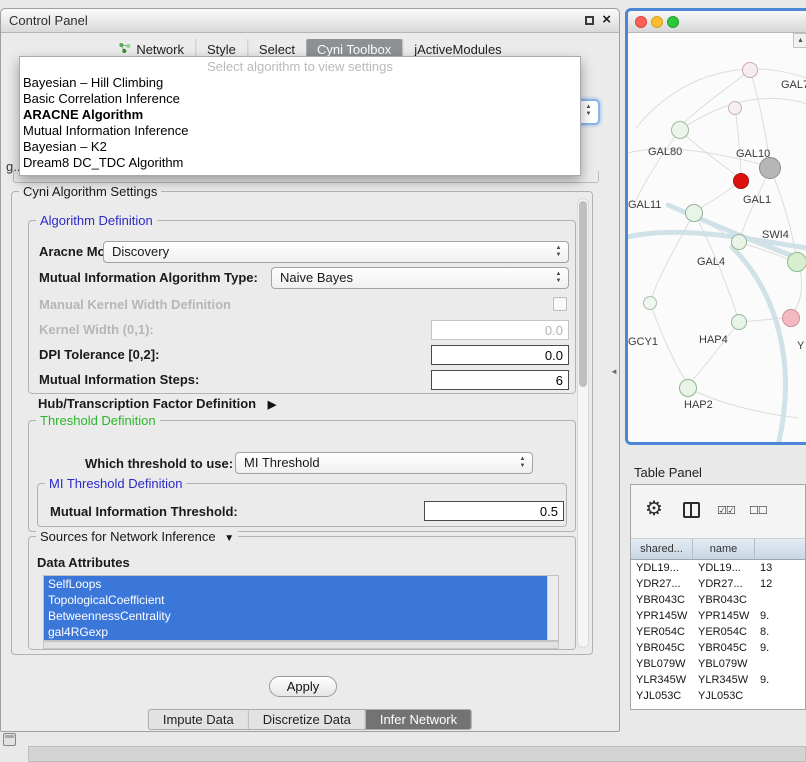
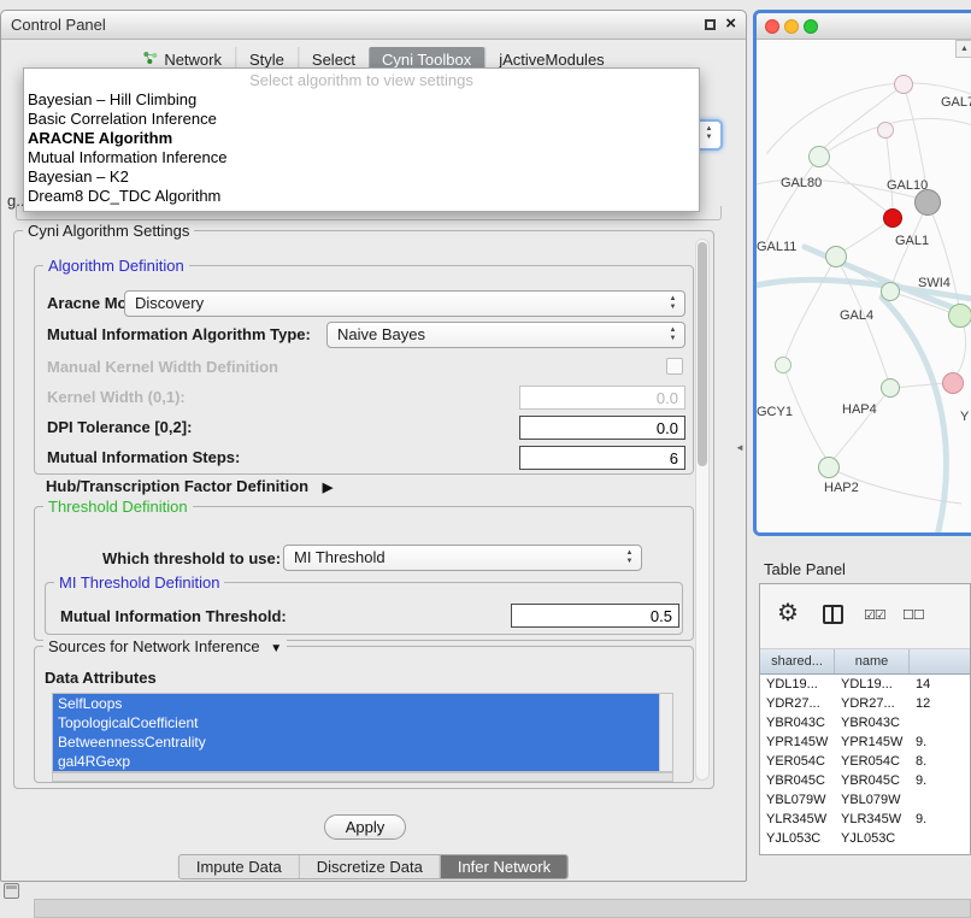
  Control Panel
  ×
  Network
  Style
  Select
  Cyni Toolbox
  jActiveModules
  Select algorithm to view settings
  Bayesian – Hill Climbing
  Basic Correlation Inference
  ARACNE Algorithm
  Mutual Information Inference
  Bayesian – K2
  Dream8 DC_TDC Algorithm
  Cyni Algorithm Settings
  Algorithm Definition
  Aracne Mo
  Discovery
  Mutual Information Algorithm Type:
  Naive Bayes
  Manual Kernel Width Definition
  Kernel Width (0,1):
  0.0
  DPI Tolerance [0,2]:
  0.0
  Mutual Information Steps:
  6
  Hub/Transcription Factor Definition ▶
  Threshold Definition
  Which threshold to use:
  MI Threshold
  MI Threshold Definition
  Mutual Information Threshold:
  0.5
  Sources for Network Inference ▼
  Data Attributes
  SelfLoops
  TopologicalCoefficient
  BetweennessCentrality
  gal4RGexp
  Apply
  Impute Data
  Discretize Data
  Infer Network
  ◄
  GAL80
  GAL10
  GAL11
  GAL1
  SWI4
  GAL4
  GCY1
  HAP4
  HAP2
  GAL
  Y
  Table Panel
  ⚙
  ☑☑
  ☐☐
  shared...
  name
  YDL19...
  YDL19...
- 13
+ 14
  YDR27...
  YDR27...
  12
  YBR043C
  YBR043C
  YPR145W
  YPR145W
  9.
  YER054C
  YER054C
  8.
  YBR045C
  YBR045C
  9.
  YBL079W
  YBL079W
  YLR345W
  YLR345W
  9.
  YJL053C
  YJL053C
